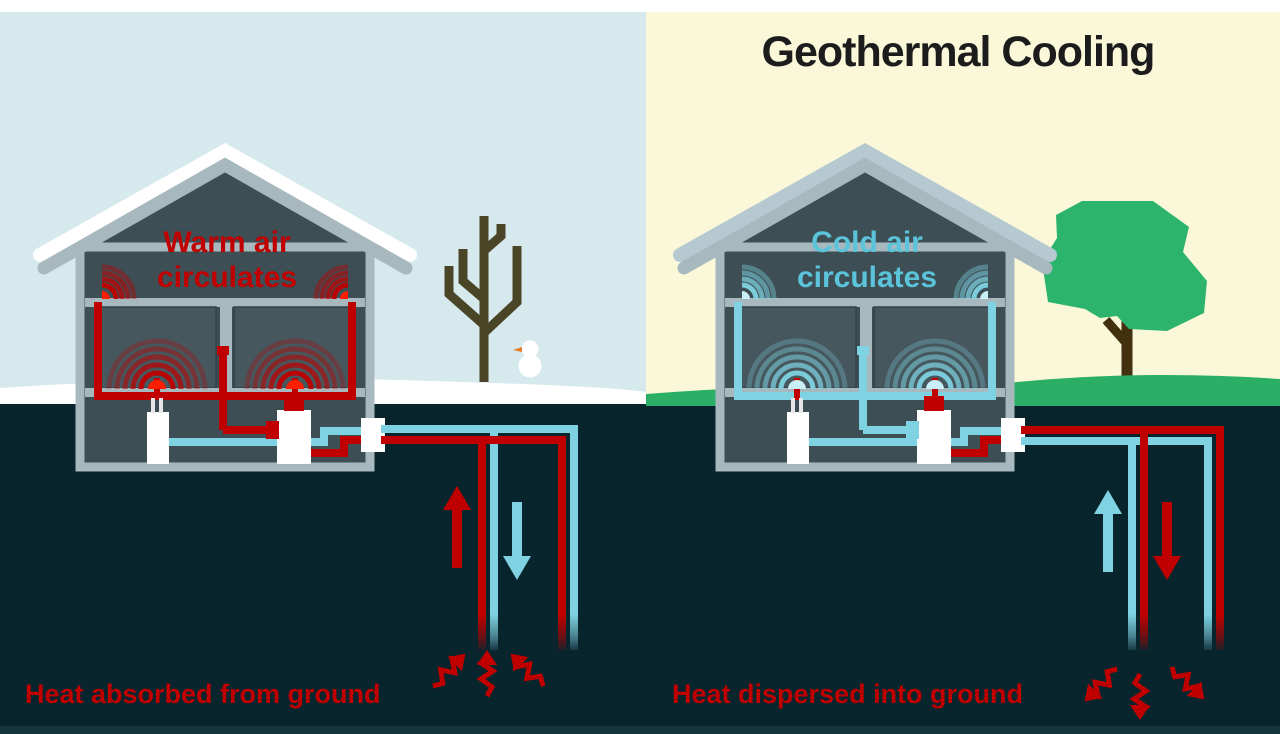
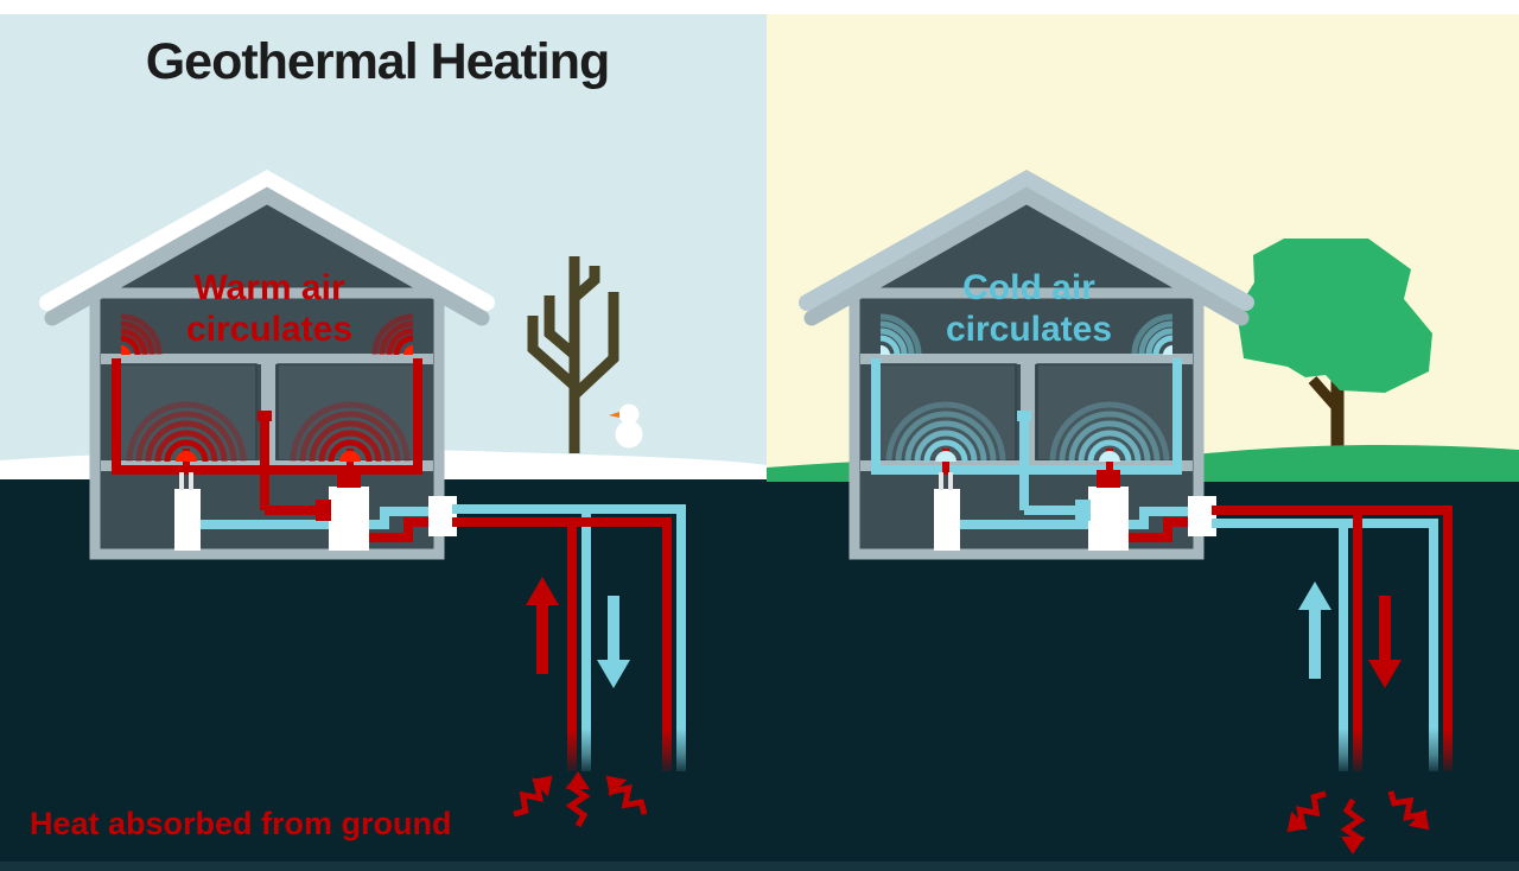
+ Geothermal Heating
  Warm air
  circulates
  Heat absorbed from ground
- Geothermal Cooling
  Cold air
  circulates
- Heat dispersed into ground
